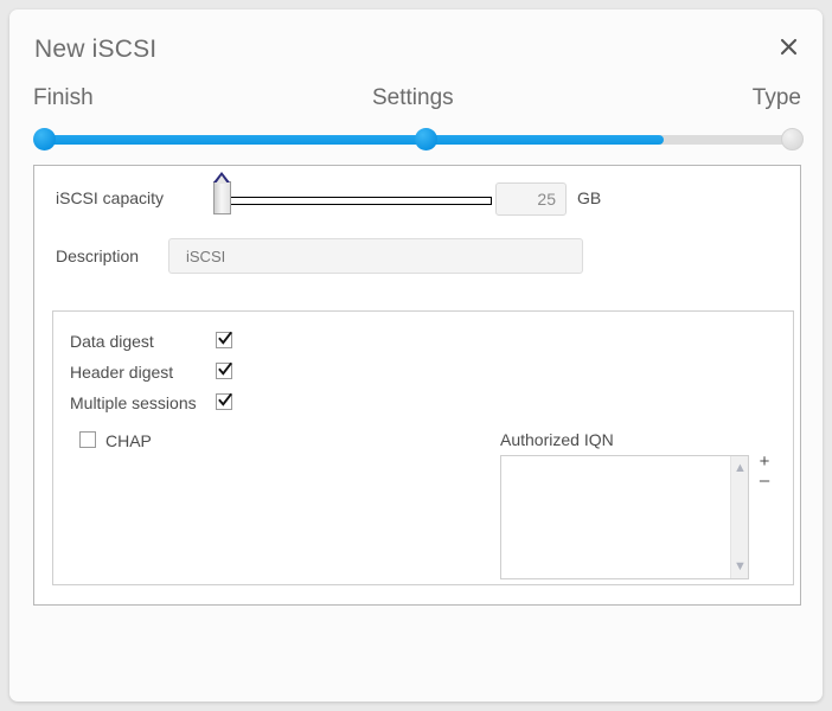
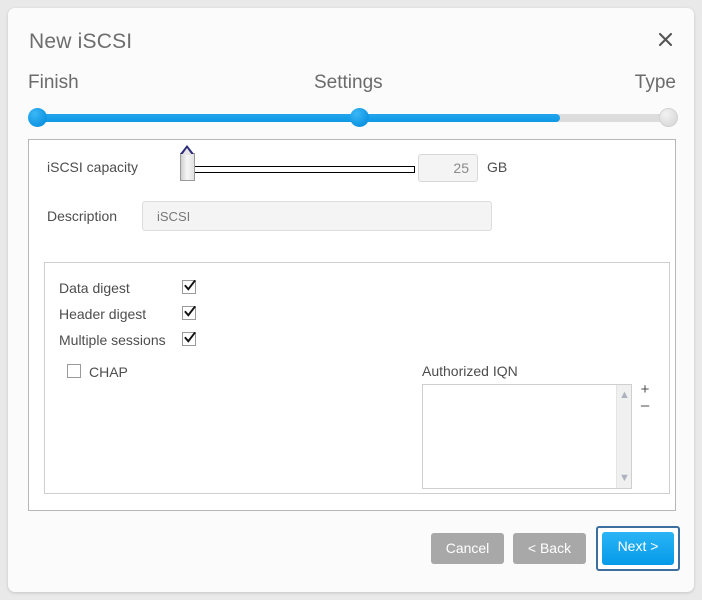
  New iSCSI
  Finish
  Settings
  Type
  iSCSI capacity
  25
  GB
  Description
  iSCSI
  Data digest
  Header digest
  Multiple sessions
  CHAP
  Authorized IQN
  ▲
  ▼
  +
  –
+ Cancel
+ < Back
+ Next >
